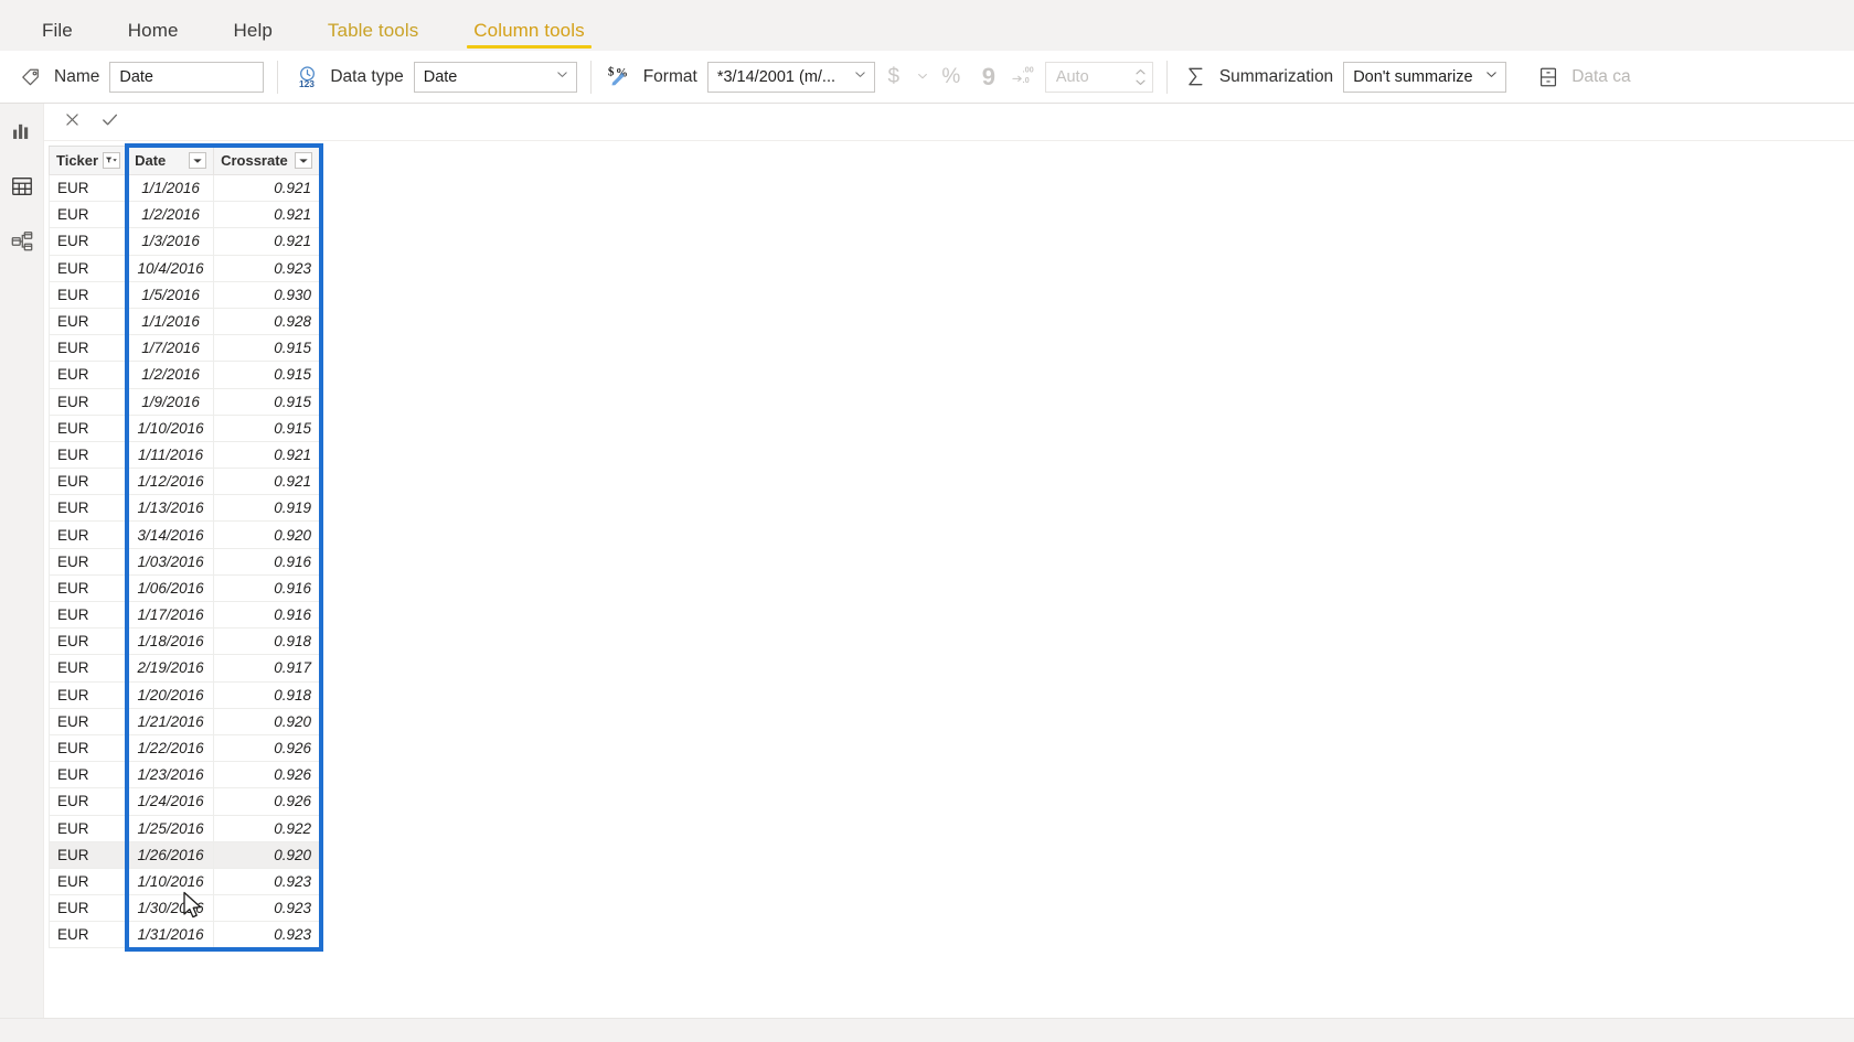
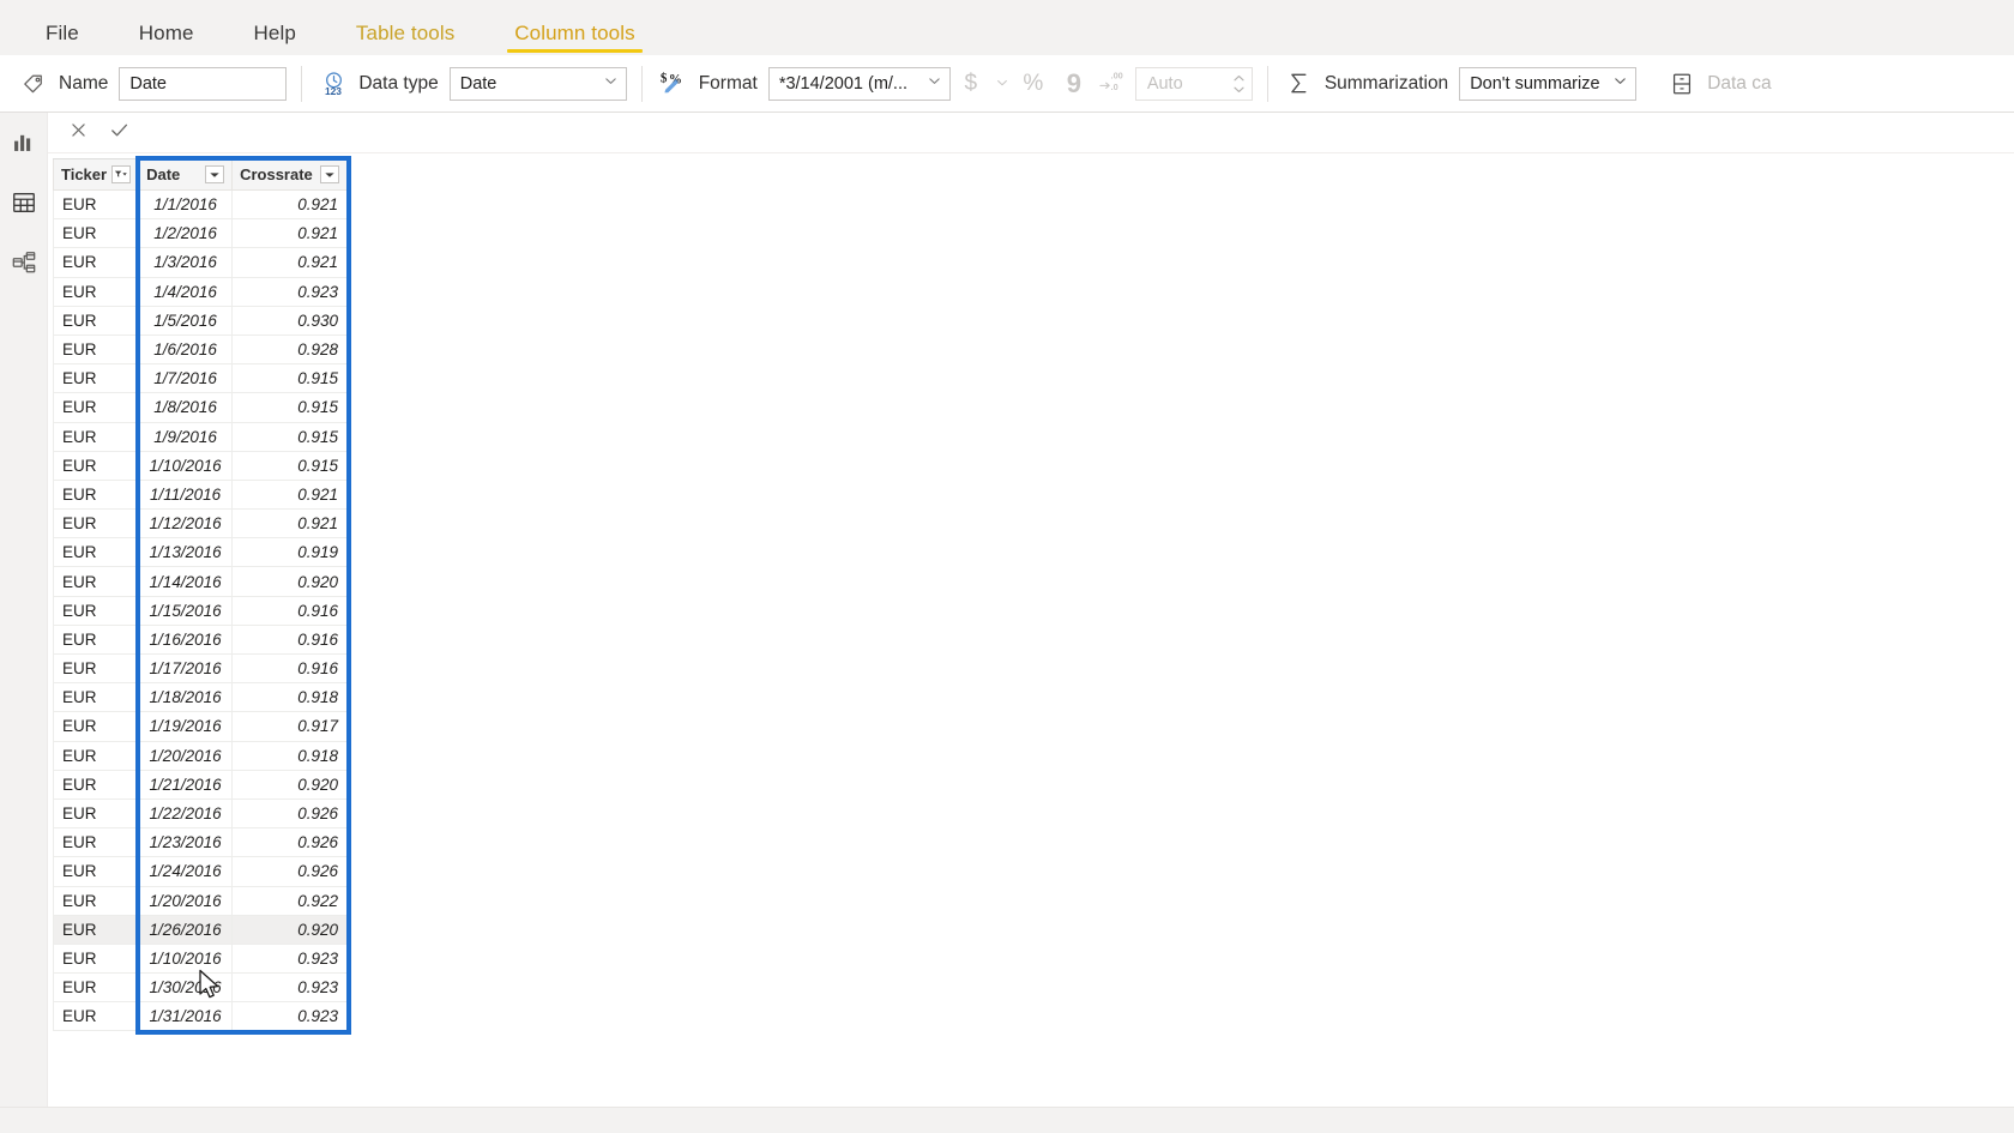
  File
  Home
  Help
  Table tools
  Column tools
  Name
  Date
  123
  Data type
  Date
  $
  Format
  *3/14/2001 (m/...
  $
  %
  9
  .00
  .0
  Auto
  Summarization
  Don't summarize
  Data ca
  Ticker	Date	Crossrate
  EUR	1/1/2016	0.921
  EUR	1/2/2016	0.921
  EUR	1/3/2016	0.921
- EUR	10/4/2016	0.923
+ EUR	1/4/2016	0.923
  EUR	1/5/2016	0.930
- EUR	1/1/2016	0.928
+ EUR	1/6/2016	0.928
  EUR	1/7/2016	0.915
- EUR	1/2/2016	0.915
+ EUR	1/8/2016	0.915
  EUR	1/9/2016	0.915
  EUR	1/10/2016	0.915
  EUR	1/11/2016	0.921
  EUR	1/12/2016	0.921
  EUR	1/13/2016	0.919
- EUR	3/14/2016	0.920
+ EUR	1/14/2016	0.920
- EUR	1/03/2016	0.916
+ EUR	1/15/2016	0.916
- EUR	1/06/2016	0.916
+ EUR	1/16/2016	0.916
  EUR	1/17/2016	0.916
  EUR	1/18/2016	0.918
- EUR	2/19/2016	0.917
+ EUR	1/19/2016	0.917
  EUR	1/20/2016	0.918
  EUR	1/21/2016	0.920
  EUR	1/22/2016	0.926
  EUR	1/23/2016	0.926
  EUR	1/24/2016	0.926
- EUR	1/25/2016	0.922
+ EUR	1/20/2016	0.922
  EUR	1/26/2016	0.920
  EUR	1/10/2016	0.923
  EUR	1/30/206	0.923
  EUR	1/31/2016	0.923
